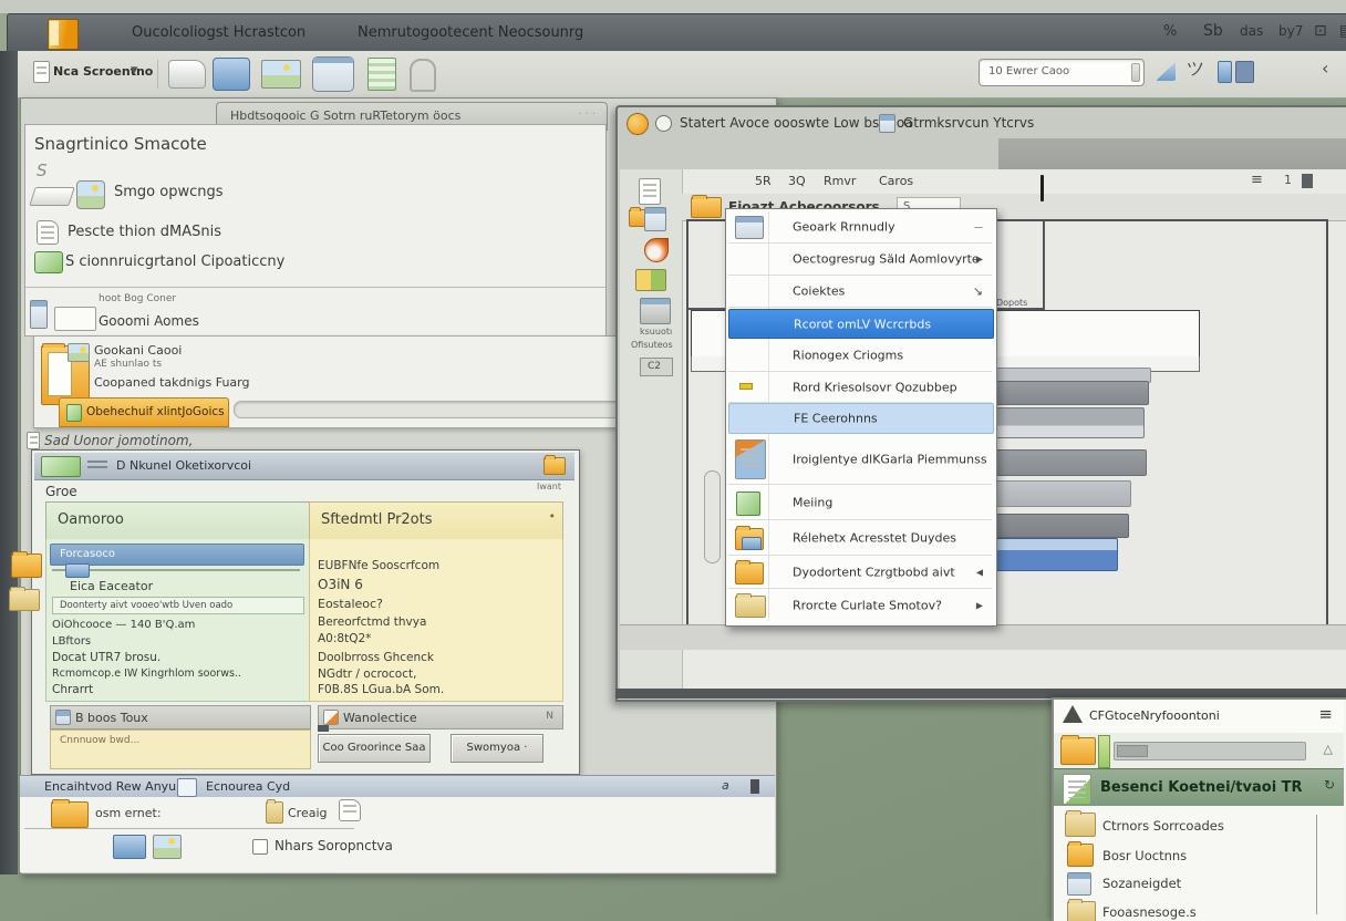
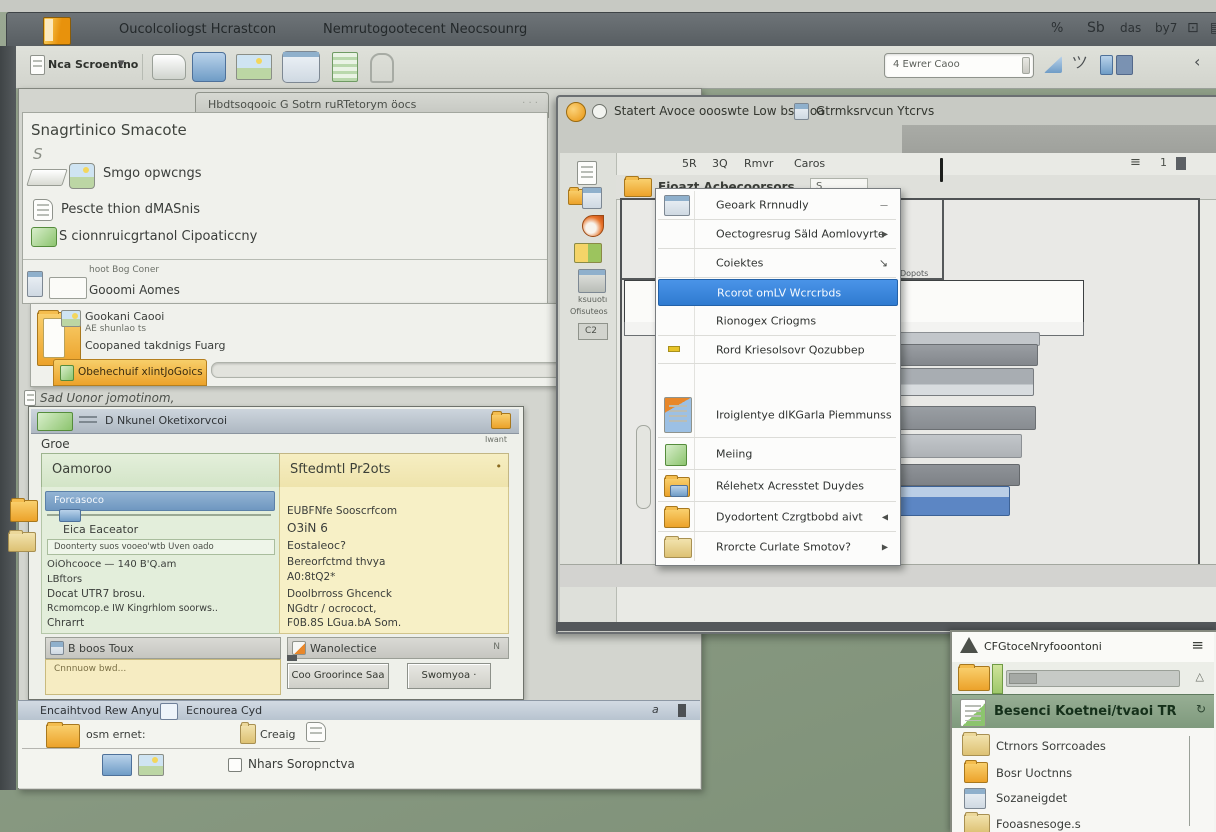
  Oucolcoliogst Hcrastcon
  Nemrutogootecent Neocsounrg
  %
  Sb
  das
  by7
  ⊡
  Nca Scroentno
  ▾
- 10 Ewrer Caoo
+ 4 Ewrer Caoo
  ツ
  ‹
  Hbdtsoqooic G Sotrn ruRTetorym öocs
  · · ·
  Snagrtinico Smacote
  S
  Smgo opwcngs
  Pescte thion dMASnis
  S cionnruicgrtanol Cipoaticcny
  hoot Bog Coner
  Gooomi Aomes
  Gookani Caooi
  AE shunlao ts
  Coopaned takdnigs Fuarg
  Obehechuif xlintJoGoics
  Sad Uonor jomotinom,
  D Nkunel Oketixorvcoi
  Groe
  Iwant
  Oamoroo
  Sftedmtl Pr2ots
  •
  Forcasoco
  Eica Eaceator
- Doonterty aivt vooeo'wtb Uven oado
+ Doonterty suos vooeo'wtb Uven oado
  OiOhcooce — 140 B'Q.am
  LBftors
  Docat UTR7 brosu.
  Rcmomcop.e IW Kingrhlom soorws..
  Chrarrt
  EUBFNfe Sooscrfcom
  O3iN 6
  Eostaleoc?
  Bereorfctmd thvya
  A0:8tQ2*
  Doolbrross Ghcenck
  NGdtr / ocrococt,
  F0B.8S LGua.bA Som.
  B boos Toux
  Wanolectice
  N
  Cnnnuow bwd...
  Coo Groorince Saa
  Swomyoa ·
  Encaihtvod Rew Anyu
  Ecnourea Cyd
  a
  osm ernet:
  Creaig
  Nhars Soropnctva
  Statert Avoce oooswte Low bsoa
  Gtrmksrvcun Ytcrvs
  ksuuotı
  Ofisuteos
  C2
  5R
  3Q
  Rmvr
  Caros
  ≡
  1
  Eioazt Acbecoorsors
  S
  Dopots
  Geoark Rrnnudly
  —
  Oectogresrug Säld Aomlovyrte
  ▶
  Coiektes
  ↘
  Rcorot omLV Wcrcrbds
  Rionogex Criogms
  Rord Kriesolsovr Qozubbep
- FE Ceerohnns
  Iroiglentye dlKGarla Piemmunss
  Meiing
  Rélehetx Acresstet Duydes
  Dyodortent Czrgtbobd aivt
  ◀
  Rrorcte Curlate Smotov?
  ▶
  CFGtoceNryfooontoni
  ≡
  △
  Besenci Koetnei/tvaoi TR
  ↻
  Ctrnors Sorrcoades
  Bosr Uoctnns
  Sozaneigdet
  Fooasnesoge.s
